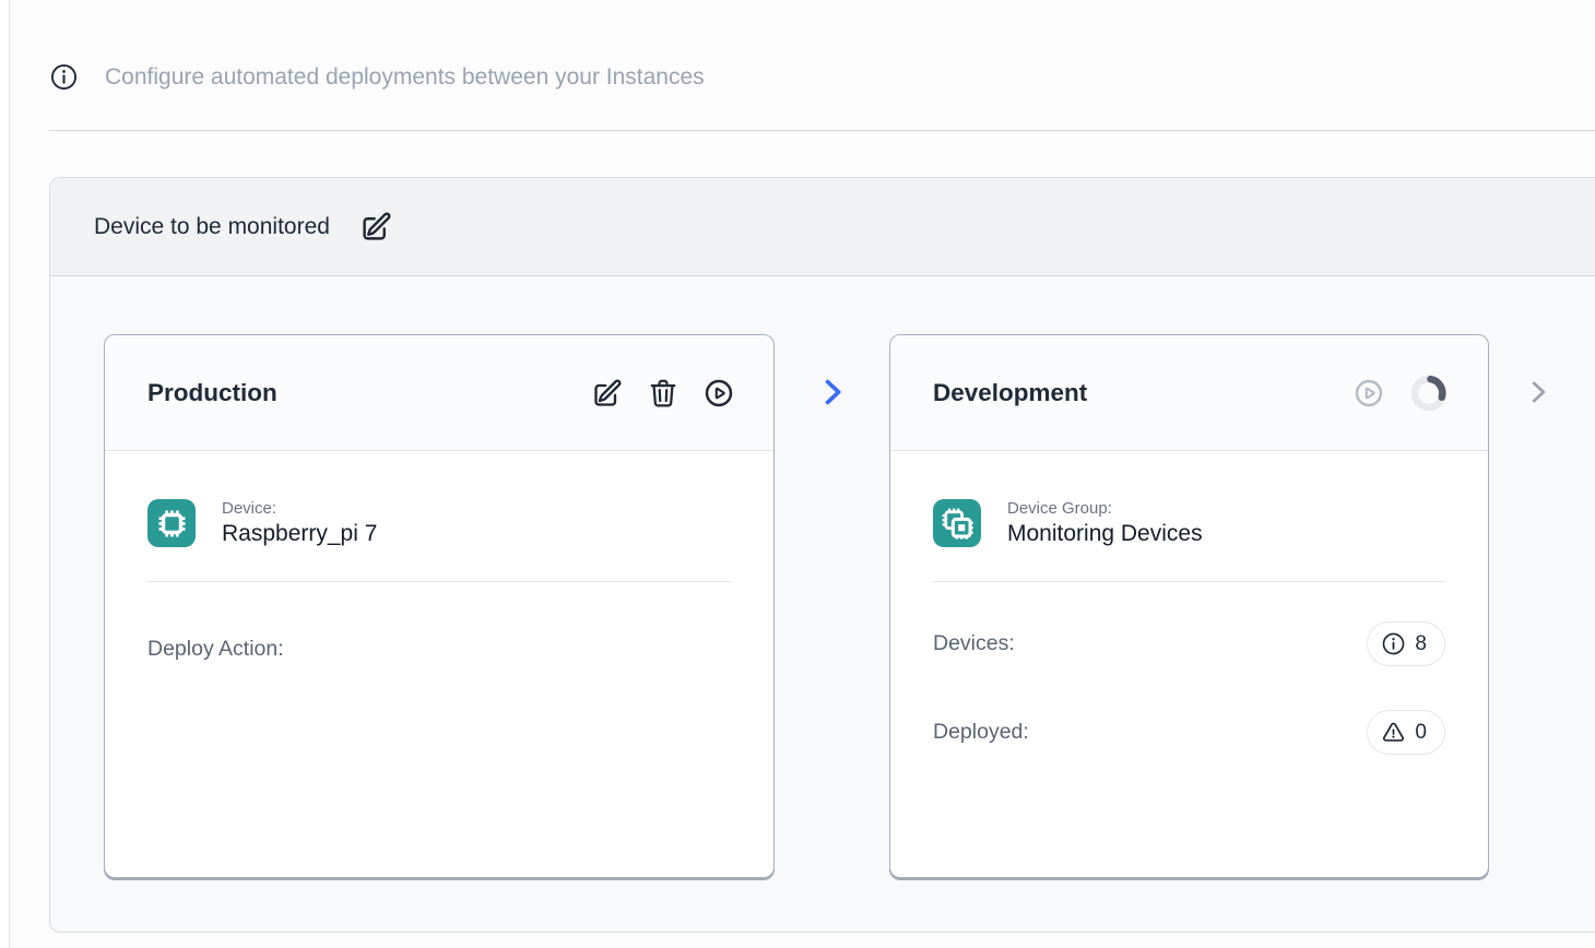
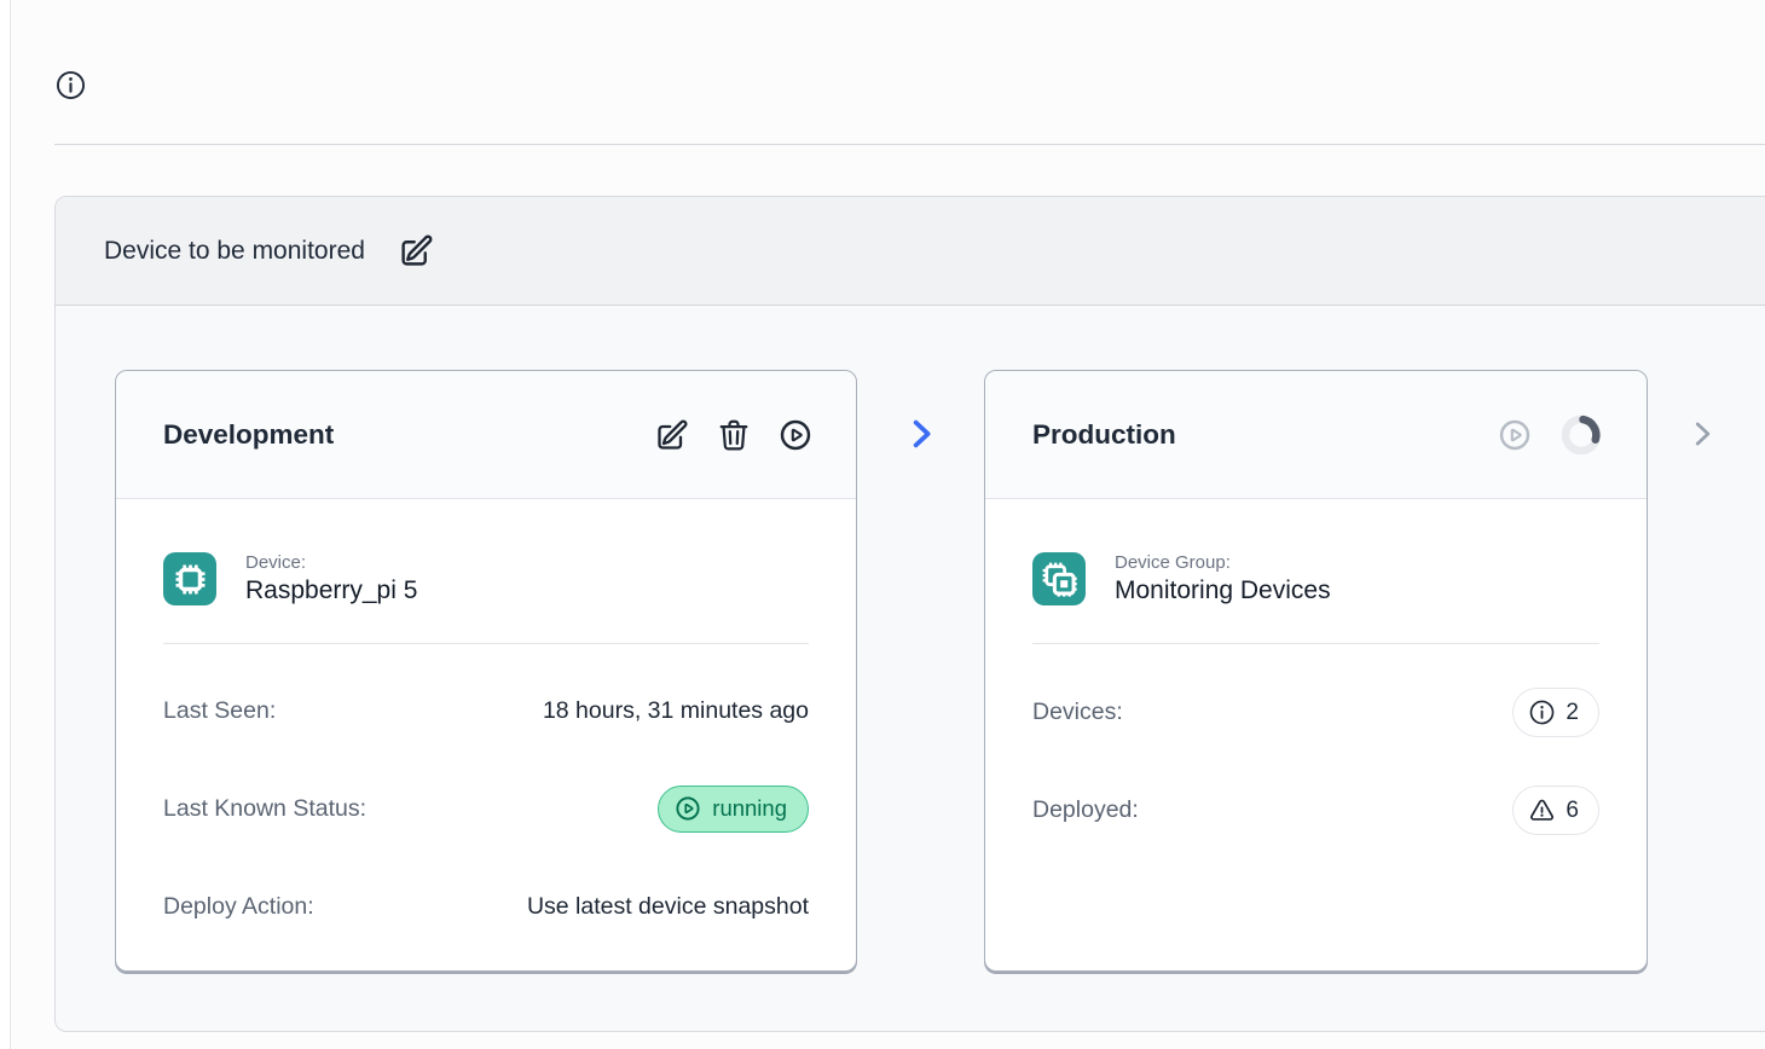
- Configure automated deployments between your Instances
  Device to be monitored
- Production
+ Development
  Device:
- Raspberry_pi 7
+ Raspberry_pi 5
+ Last Seen:
+ 18 hours, 31 minutes ago
+ Last Known Status:
+ running
  Deploy Action:
+ Use latest device snapshot
- Development
+ Production
  Device Group:
  Monitoring Devices
  Devices:
- 8
+ 2
  Deployed:
- 0
+ 6
